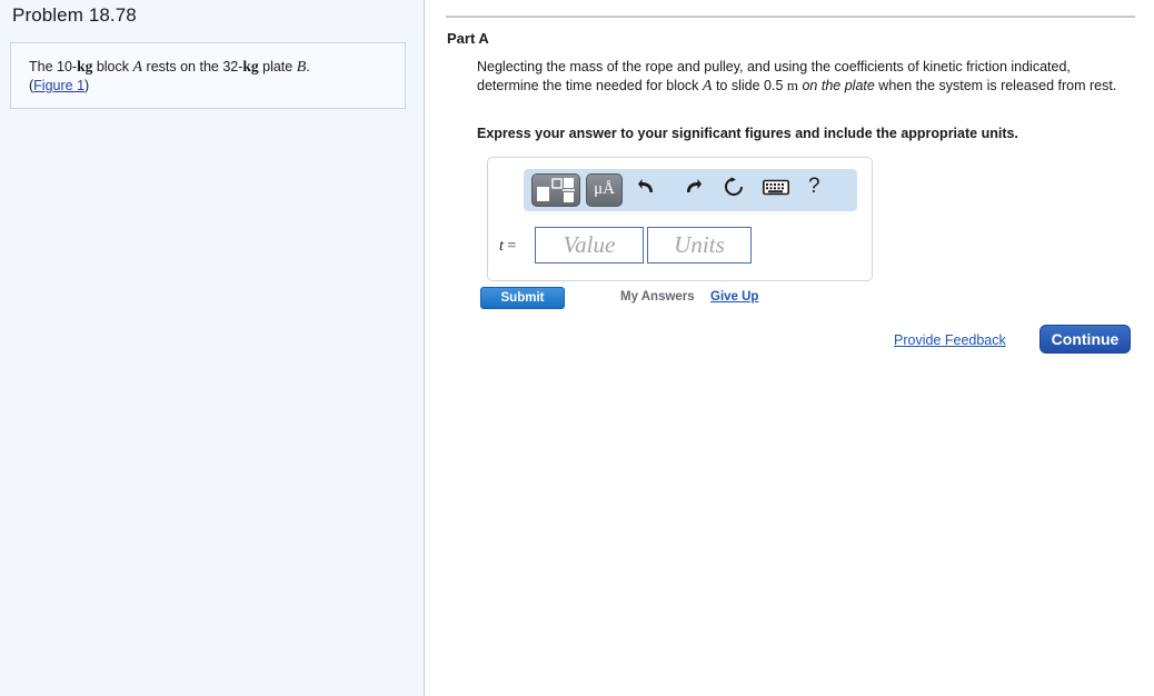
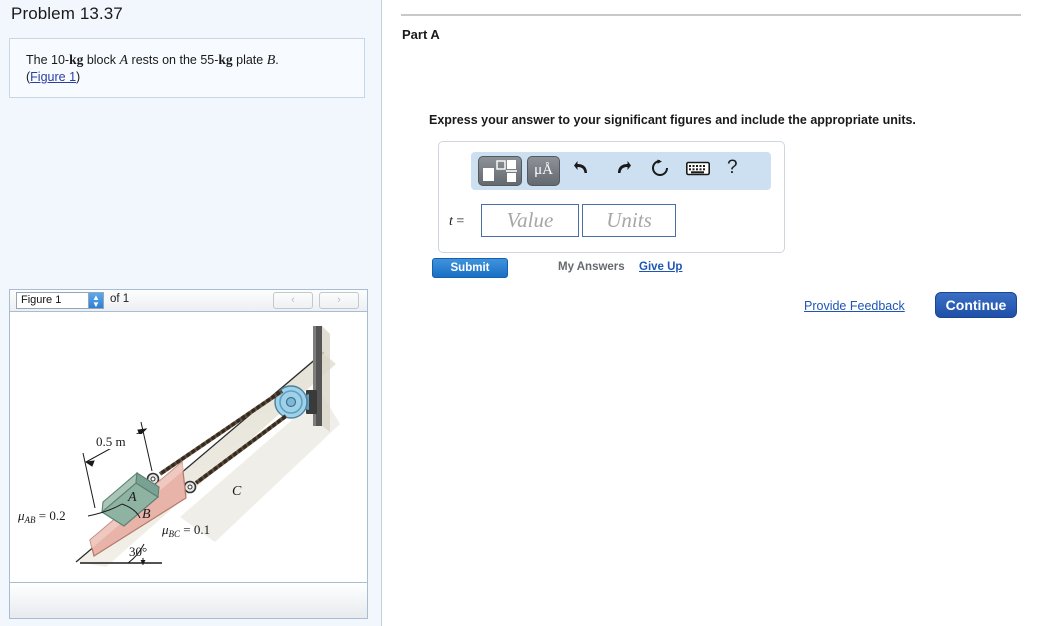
- Problem 18.78
+ Problem 13.37
- The 10-kg block A rests on the 32-kg plate B.
+ The 10-kg block A rests on the 55-kg plate B.
  (Figure 1)
+ Figure 1
+ ▲
+ ▼
+ of 1
+ ‹
+ ›
+ A
+ B
+ C
+ 0.5 m
+ μAB = 0.2
+ μBC = 0.1
+ 30°
  Part A
- Neglecting the mass of the rope and pulley, and using the coefficients of kinetic friction indicated, determine the time needed for block A to slide 0.5 m on the plate when the system is released from rest.
  Express your answer to your significant figures and include the appropriate units.
  μÅ
  ?
  t =
  Value
  Units
  Submit
  My Answers
  Give Up
  Provide Feedback
  Continue
